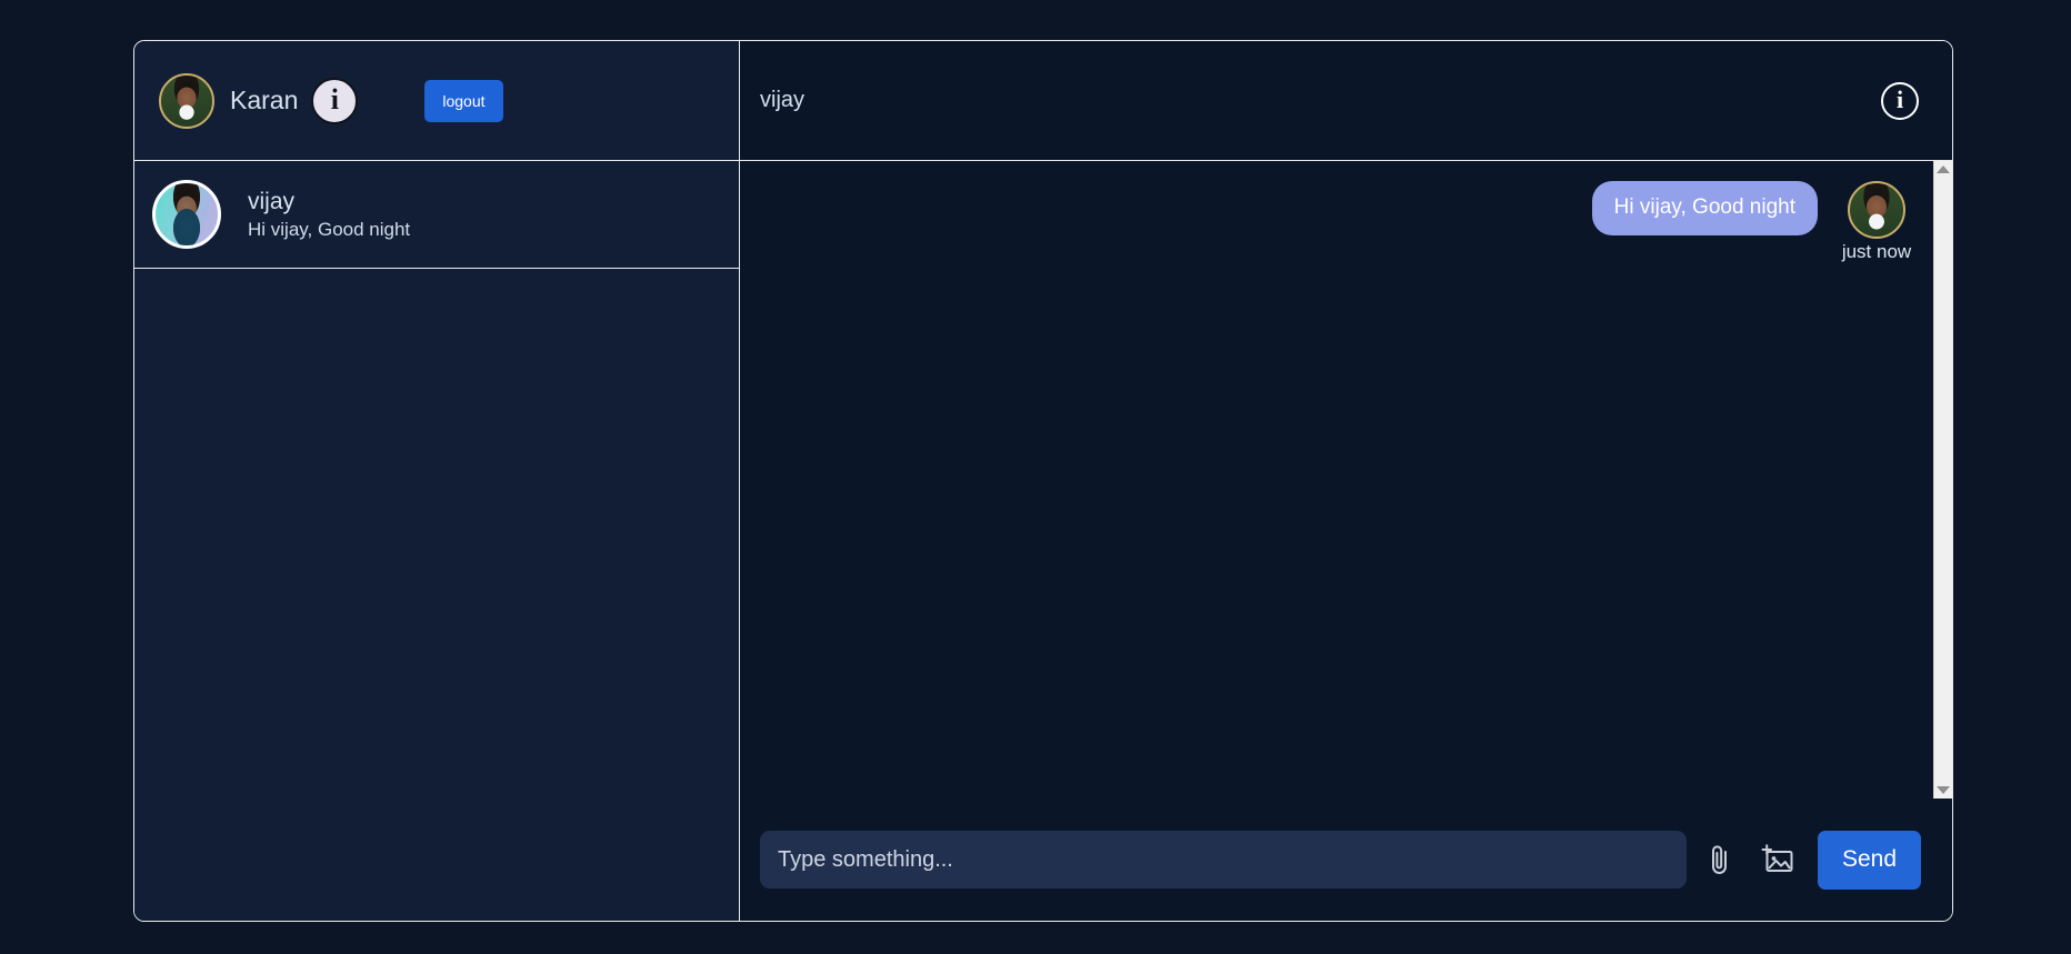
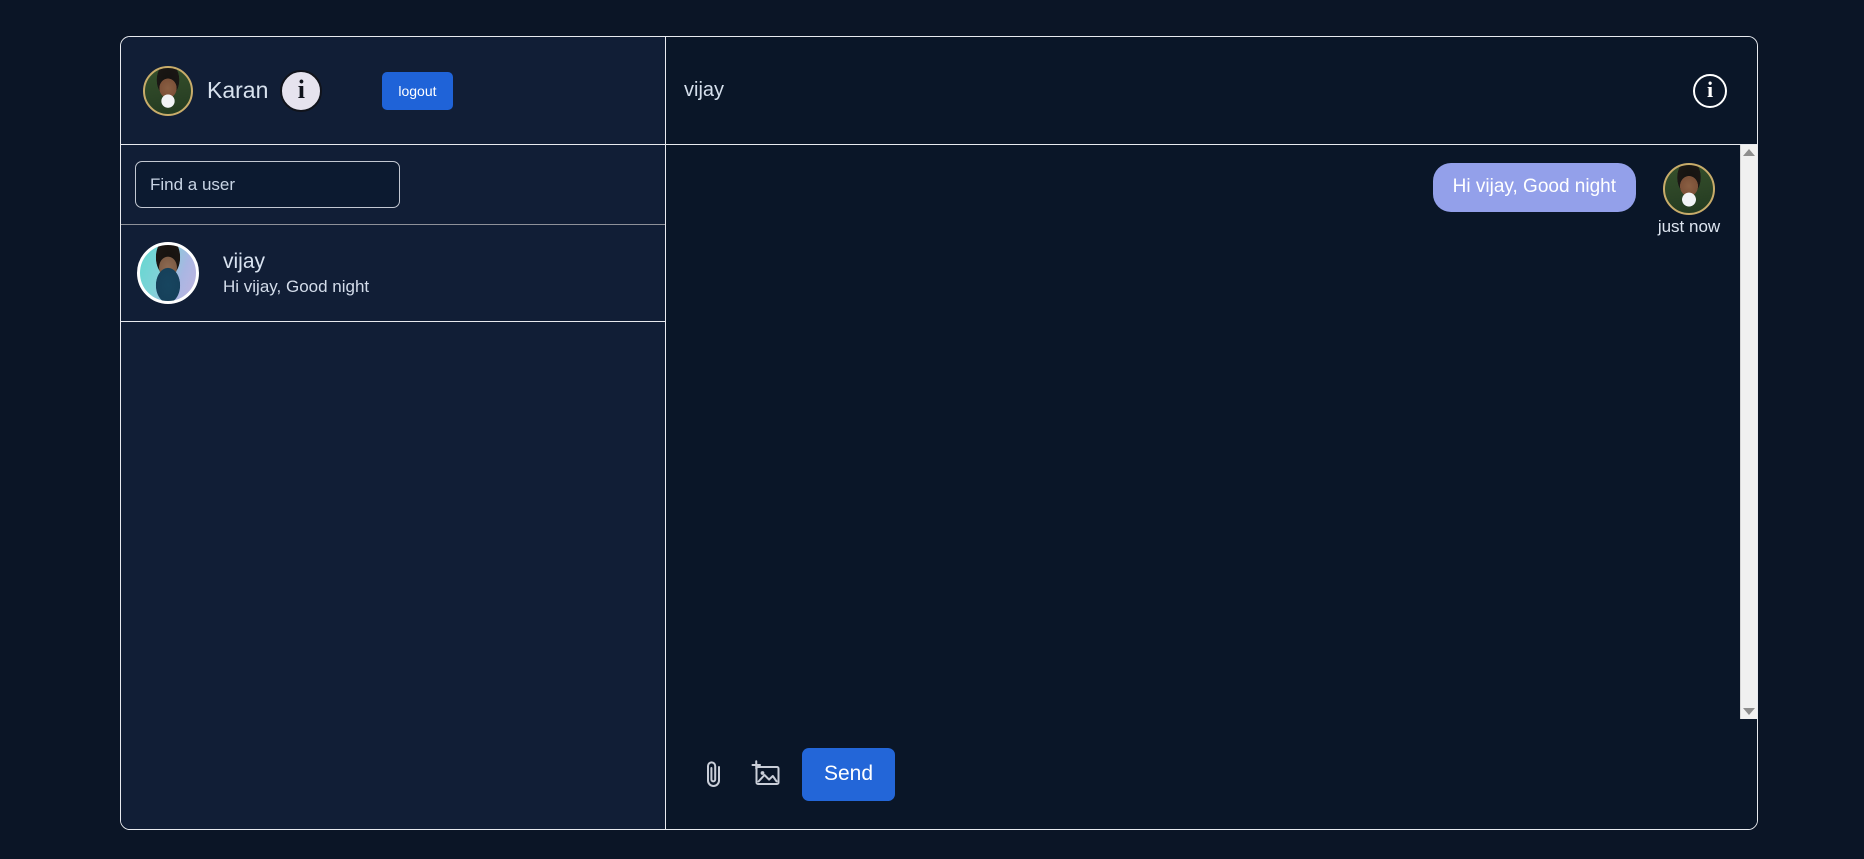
  Karan
  i
  logout
+ Find a user
  vijay
  Hi vijay, Good night
  vijay
  i
  Hi vijay, Good night
  just now
- Type something...
  Send
